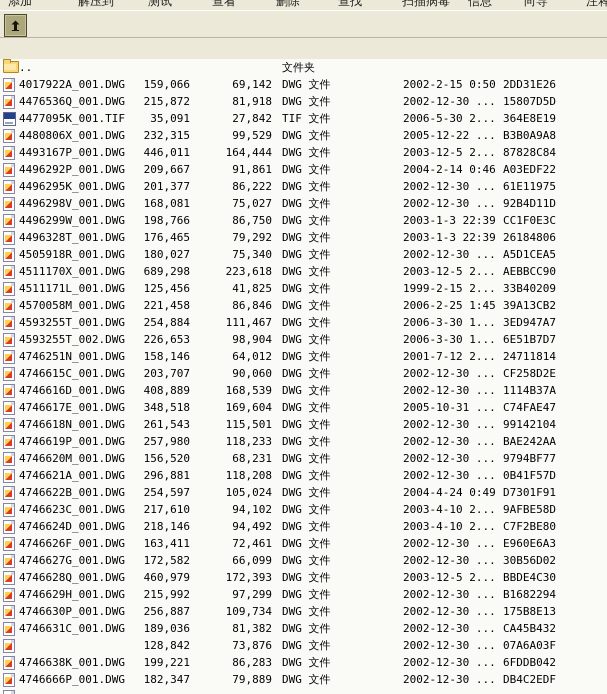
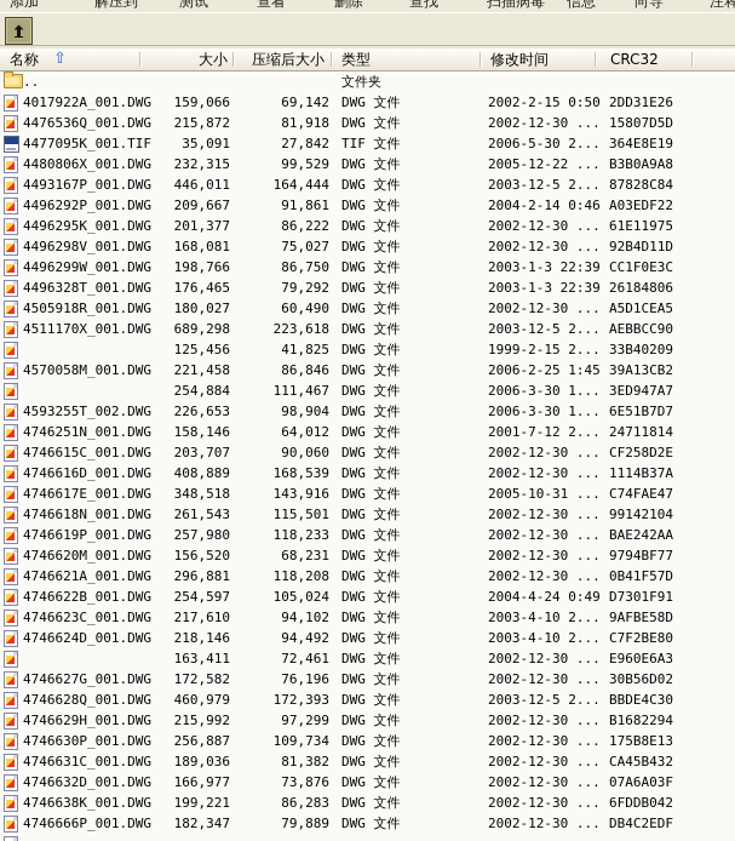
  添加
  解压到
  测试
  查看
  删除
  查找
  扫描病毒
  信息
  向导
  注释
+ 名称
+ ⇧
+ 大小
+ 压缩后大小
+ 类型
+ 修改时间
+ CRC32
  ..
  文件夹
  4017922A_001.DWG
  159,066
  69,142
  DWG 文件
  2002-2-15 0:50
  2DD31E26
  4476536Q_001.DWG
  215,872
  81,918
  DWG 文件
  2002-12-30 ...
  15807D5D
  4477095K_001.TIF
  35,091
  27,842
  TIF 文件
  2006-5-30 2...
  364E8E19
  4480806X_001.DWG
  232,315
  99,529
  DWG 文件
  2005-12-22 ...
  B3B0A9A8
  4493167P_001.DWG
  446,011
  164,444
  DWG 文件
  2003-12-5 2...
  87828C84
  4496292P_001.DWG
  209,667
  91,861
  DWG 文件
  2004-2-14 0:46
  A03EDF22
  4496295K_001.DWG
  201,377
  86,222
  DWG 文件
  2002-12-30 ...
  61E11975
  4496298V_001.DWG
  168,081
  75,027
  DWG 文件
  2002-12-30 ...
  92B4D11D
  4496299W_001.DWG
  198,766
  86,750
  DWG 文件
  2003-1-3 22:39
  CC1F0E3C
  4496328T_001.DWG
  176,465
  79,292
  DWG 文件
  2003-1-3 22:39
  26184806
  4505918R_001.DWG
  180,027
- 75,340
+ 60,490
  DWG 文件
  2002-12-30 ...
  A5D1CEA5
  4511170X_001.DWG
  689,298
  223,618
  DWG 文件
  2003-12-5 2...
  AEBBCC90
- 4511171L_001.DWG
  125,456
  41,825
  DWG 文件
  1999-2-15 2...
  33B40209
  4570058M_001.DWG
  221,458
  86,846
  DWG 文件
  2006-2-25 1:45
  39A13CB2
- 4593255T_001.DWG
  254,884
  111,467
  DWG 文件
  2006-3-30 1...
  3ED947A7
  4593255T_002.DWG
  226,653
  98,904
  DWG 文件
  2006-3-30 1...
  6E51B7D7
  4746251N_001.DWG
  158,146
  64,012
  DWG 文件
  2001-7-12 2...
  24711814
  4746615C_001.DWG
  203,707
  90,060
  DWG 文件
  2002-12-30 ...
  CF258D2E
  4746616D_001.DWG
  408,889
  168,539
  DWG 文件
  2002-12-30 ...
  1114B37A
  4746617E_001.DWG
  348,518
- 169,604
+ 143,916
  DWG 文件
  2005-10-31 ...
  C74FAE47
  4746618N_001.DWG
  261,543
  115,501
  DWG 文件
  2002-12-30 ...
  99142104
  4746619P_001.DWG
  257,980
  118,233
  DWG 文件
  2002-12-30 ...
  BAE242AA
  4746620M_001.DWG
  156,520
  68,231
  DWG 文件
  2002-12-30 ...
  9794BF77
  4746621A_001.DWG
  296,881
  118,208
  DWG 文件
  2002-12-30 ...
  0B41F57D
  4746622B_001.DWG
  254,597
  105,024
  DWG 文件
  2004-4-24 0:49
  D7301F91
  4746623C_001.DWG
  217,610
  94,102
  DWG 文件
  2003-4-10 2...
  9AFBE58D
  4746624D_001.DWG
  218,146
  94,492
  DWG 文件
  2003-4-10 2...
  C7F2BE80
- 4746626F_001.DWG
  163,411
  72,461
  DWG 文件
  2002-12-30 ...
  E960E6A3
  4746627G_001.DWG
  172,582
- 66,099
+ 76,196
  DWG 文件
  2002-12-30 ...
  30B56D02
  4746628Q_001.DWG
  460,979
  172,393
  DWG 文件
  2003-12-5 2...
  BBDE4C30
  4746629H_001.DWG
  215,992
  97,299
  DWG 文件
  2002-12-30 ...
  B1682294
  4746630P_001.DWG
  256,887
  109,734
  DWG 文件
  2002-12-30 ...
  175B8E13
  4746631C_001.DWG
  189,036
  81,382
  DWG 文件
  2002-12-30 ...
  CA45B432
+ 4746632D_001.DWG
- 128,842
+ 166,977
  73,876
  DWG 文件
  2002-12-30 ...
  07A6A03F
  4746638K_001.DWG
  199,221
  86,283
  DWG 文件
  2002-12-30 ...
  6FDDB042
  4746666P_001.DWG
  182,347
  79,889
  DWG 文件
  2002-12-30 ...
  DB4C2EDF
